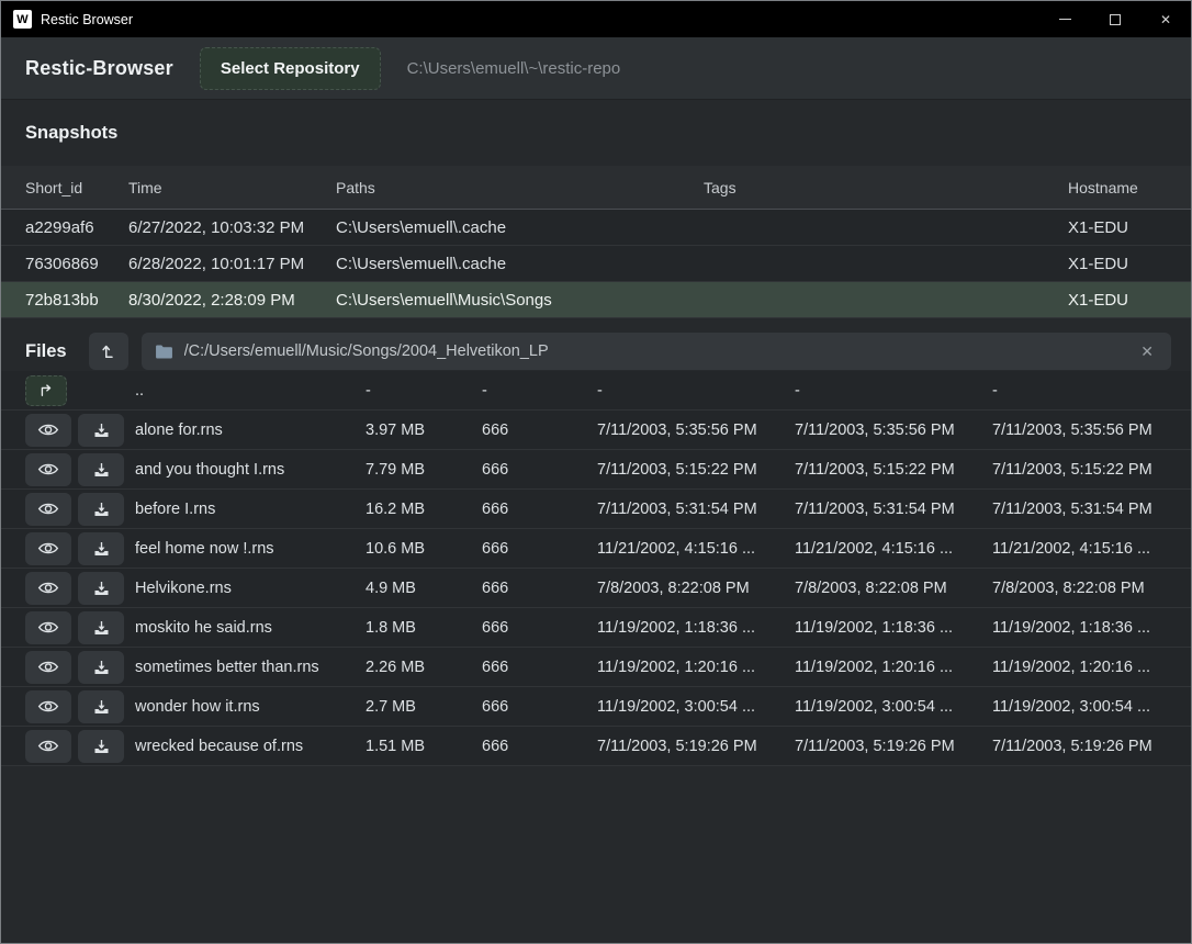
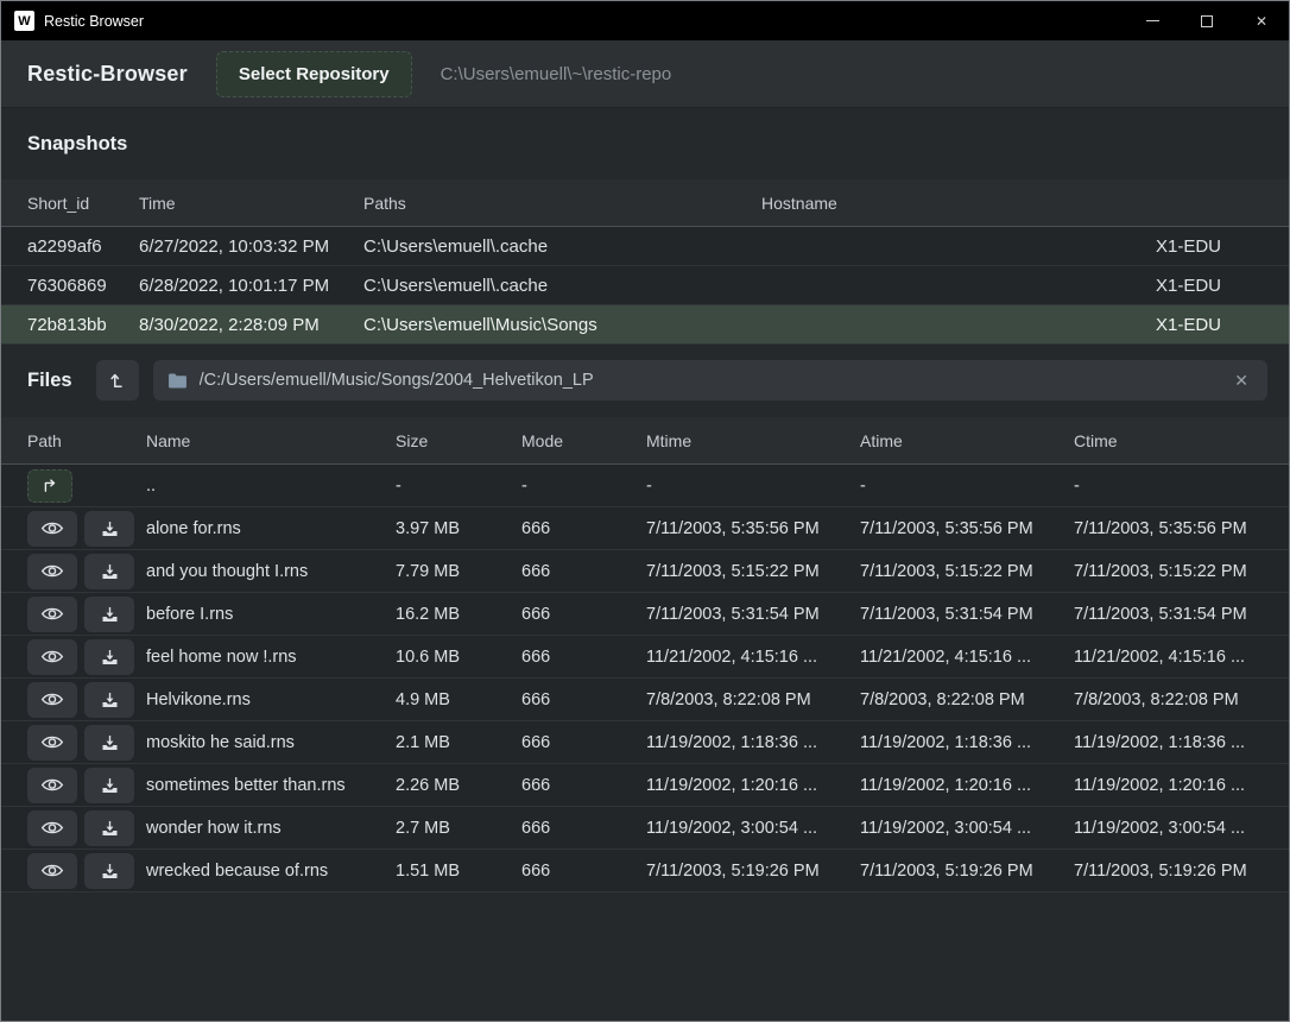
  W
  Restic Browser
  ✕
  Restic-Browser
  Select Repository
  C:\Users\emuell\~\restic-repo
  Snapshots
  Short_id
  Time
  Paths
- Tags
  Hostname
  a2299af6
  6/27/2022, 10:03:32 PM
  C:\Users\emuell\.cache
  X1-EDU
  76306869
  6/28/2022, 10:01:17 PM
  C:\Users\emuell\.cache
  X1-EDU
  72b813bb
  8/30/2022, 2:28:09 PM
  C:\Users\emuell\Music\Songs
  X1-EDU
  Files
  /C:/Users/emuell/Music/Songs/2004_Helvetikon_LP
  ✕
+ Path
+ Name
+ Size
+ Mode
+ Mtime
+ Atime
+ Ctime
  ..
  -
  -
  -
  -
  -
  alone for.rns
  3.97 MB
  666
  7/11/2003, 5:35:56 PM
  7/11/2003, 5:35:56 PM
  7/11/2003, 5:35:56 PM
  and you thought I.rns
  7.79 MB
  666
  7/11/2003, 5:15:22 PM
  7/11/2003, 5:15:22 PM
  7/11/2003, 5:15:22 PM
  before I.rns
  16.2 MB
  666
  7/11/2003, 5:31:54 PM
  7/11/2003, 5:31:54 PM
  7/11/2003, 5:31:54 PM
  feel home now !.rns
  10.6 MB
  666
  11/21/2002, 4:15:16 ...
  11/21/2002, 4:15:16 ...
  11/21/2002, 4:15:16 ...
  Helvikone.rns
  4.9 MB
  666
  7/8/2003, 8:22:08 PM
  7/8/2003, 8:22:08 PM
  7/8/2003, 8:22:08 PM
  moskito he said.rns
- 1.8 MB
+ 2.1 MB
  666
  11/19/2002, 1:18:36 ...
  11/19/2002, 1:18:36 ...
  11/19/2002, 1:18:36 ...
  sometimes better than.rns
  2.26 MB
  666
  11/19/2002, 1:20:16 ...
  11/19/2002, 1:20:16 ...
  11/19/2002, 1:20:16 ...
  wonder how it.rns
  2.7 MB
  666
  11/19/2002, 3:00:54 ...
  11/19/2002, 3:00:54 ...
  11/19/2002, 3:00:54 ...
  wrecked because of.rns
  1.51 MB
  666
  7/11/2003, 5:19:26 PM
  7/11/2003, 5:19:26 PM
  7/11/2003, 5:19:26 PM
